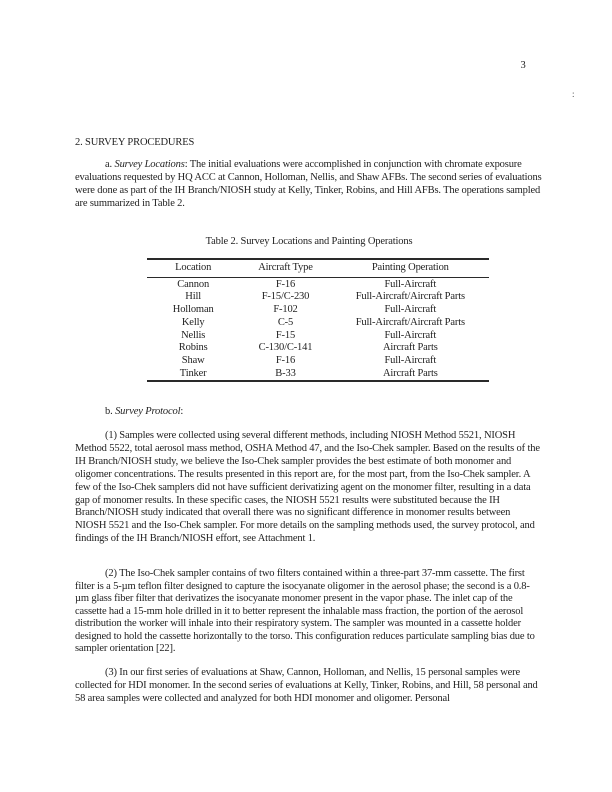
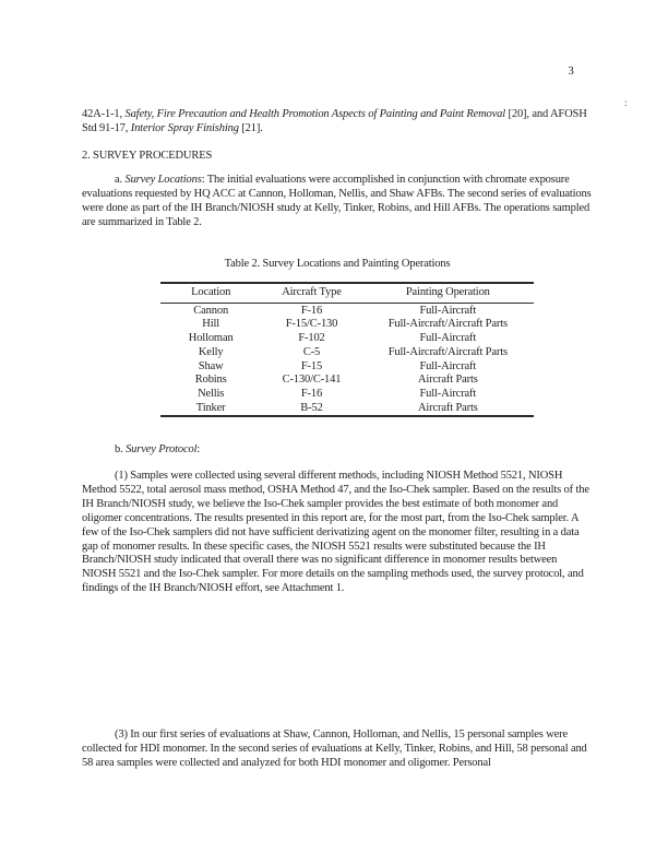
  3
  :
+ 42A-1-1, Safety, Fire Precaution and Health Promotion Aspects of Painting and Paint Removal [20], and AFOSH Std 91-17, Interior Spray Finishing [21].
  2. SURVEY PROCEDURES
  a. Survey Locations: The initial evaluations were accomplished in conjunction with chromate exposure evaluations requested by HQ ACC at Cannon, Holloman, Nellis, and Shaw AFBs. The second series of evaluations were done as part of the IH Branch/NIOSH study at Kelly, Tinker, Robins, and Hill AFBs. The operations sampled are summarized in Table 2.
  Table 2. Survey Locations and Painting Operations
  Location	Aircraft Type	Painting Operation
  Cannon	F-16	Full-Aircraft
- Hill	F-15/C-230	Full-Aircraft/Aircraft Parts
+ Hill	F-15/C-130	Full-Aircraft/Aircraft Parts
  Holloman	F-102	Full-Aircraft
  Kelly	C-5	Full-Aircraft/Aircraft Parts
- Nellis	F-15	Full-Aircraft
+ Shaw	F-15	Full-Aircraft
  Robins	C-130/C-141	Aircraft Parts
- Shaw	F-16	Full-Aircraft
+ Nellis	F-16	Full-Aircraft
- Tinker	B-33	Aircraft Parts
+ Tinker	B-52	Aircraft Parts
  b. Survey Protocol:
  (1) Samples were collected using several different methods, including NIOSH Method 5521, NIOSH Method 5522, total aerosol mass method, OSHA Method 47, and the Iso-Chek sampler. Based on the results of the IH Branch/NIOSH study, we believe the Iso-Chek sampler provides the best estimate of both monomer and oligomer concentrations. The results presented in this report are, for the most part, from the Iso-Chek sampler. A few of the Iso-Chek samplers did not have sufficient derivatizing agent on the monomer filter, resulting in a data gap of monomer results. In these specific cases, the NIOSH 5521 results were substituted because the IH Branch/NIOSH study indicated that overall there was no significant difference in monomer results between NIOSH 5521 and the Iso-Chek sampler. For more details on the sampling methods used, the survey protocol, and findings of the IH Branch/NIOSH effort, see Attachment 1.
- (2) The Iso-Chek sampler contains of two filters contained within a three-part 37-mm cassette. The first filter is a 5-µm teflon filter designed to capture the isocyanate oligomer in the aerosol phase; the second is a 0.8-µm glass fiber filter that derivatizes the isocyanate monomer present in the vapor phase. The inlet cap of the cassette had a 15-mm hole drilled in it to better represent the inhalable mass fraction, the portion of the aerosol distribution the worker will inhale into their respiratory system. The sampler was mounted in a cassette holder designed to hold the cassette horizontally to the torso. This configuration reduces particulate sampling bias due to sampler orientation [22].
  (3) In our first series of evaluations at Shaw, Cannon, Holloman, and Nellis, 15 personal samples were collected for HDI monomer. In the second series of evaluations at Kelly, Tinker, Robins, and Hill, 58 personal and 58 area samples were collected and analyzed for both HDI monomer and oligomer. Personal
